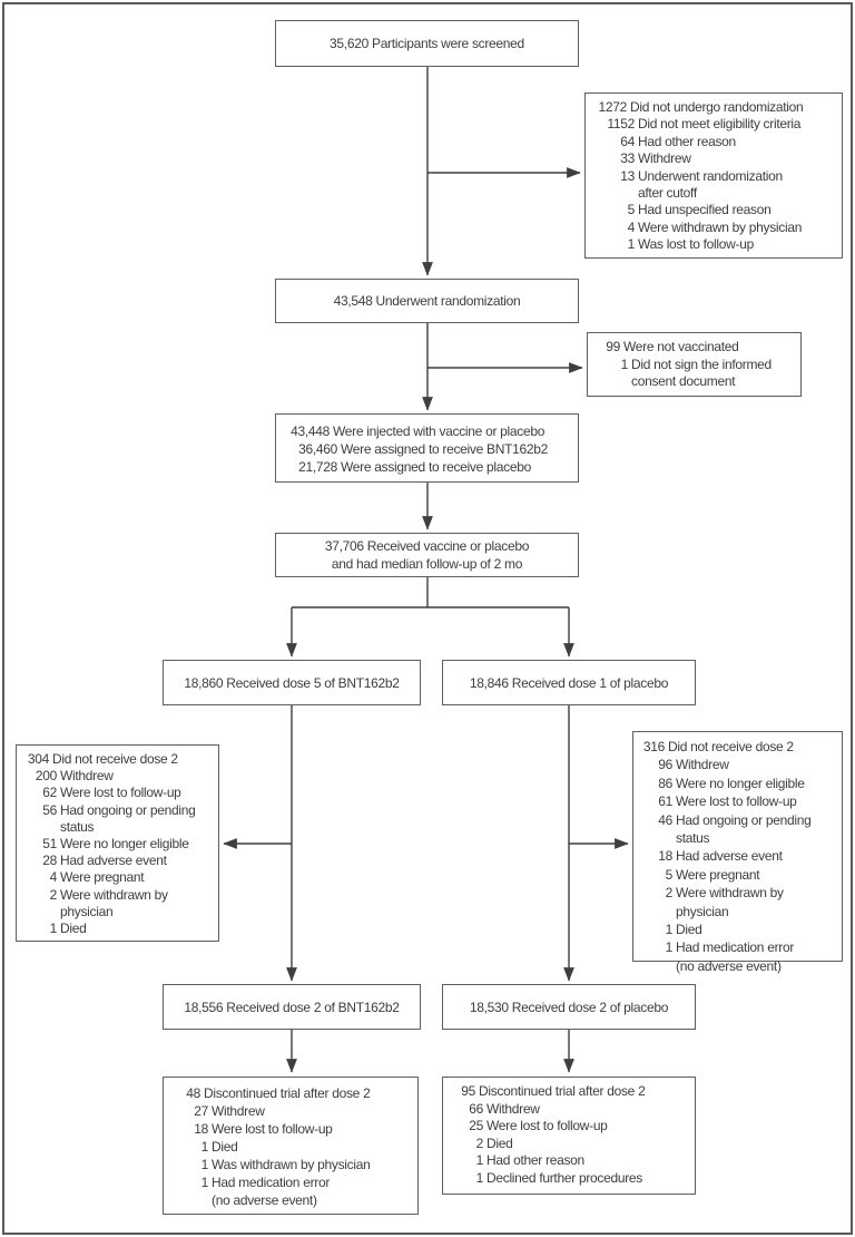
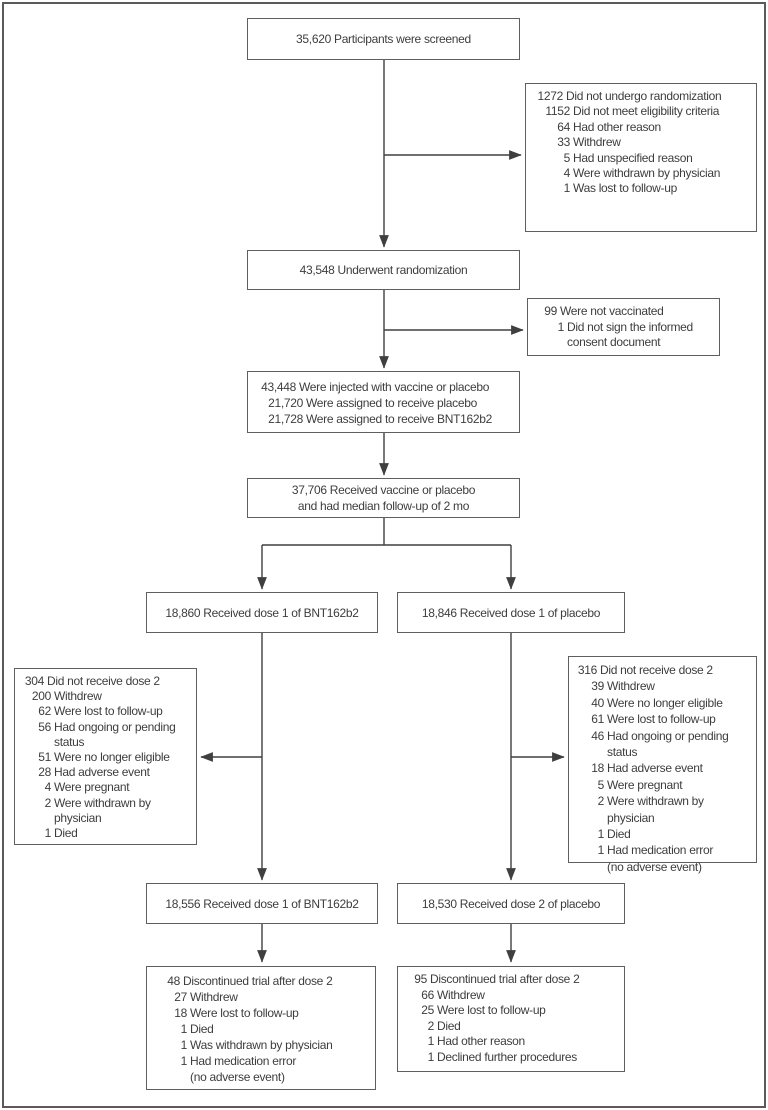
  35,620 Participants were screened
  1272
  Did not undergo randomization
  1152
  Did not meet eligibility criteria
  64
  Had other reason
  33
  Withdrew
- 13
- Underwent randomization
- after cutoff
  5
  Had unspecified reason
  4
  Were withdrawn by physician
  1
  Was lost to follow-up
  43,548 Underwent randomization
  99
  Were not vaccinated
  1
  Did not sign the informed
  consent document
  43,448
  Were injected with vaccine or placebo
- 36,460
+ 21,720
- Were assigned to receive BNT162b2
+ Were assigned to receive placebo
  21,728
- Were assigned to receive placebo
+ Were assigned to receive BNT162b2
  37,706 Received vaccine or placebo
  and had median follow-up of 2 mo
- 18,860 Received dose 5 of BNT162b2
+ 18,860 Received dose 1 of BNT162b2
  18,846 Received dose 1 of placebo
  304
  Did not receive dose 2
  200
  Withdrew
  62
  Were lost to follow-up
  56
  Had ongoing or pending
  status
  51
  Were no longer eligible
  28
  Had adverse event
  4
  Were pregnant
  2
  Were withdrawn by
  physician
  1
  Died
  316
  Did not receive dose 2
- 96
+ 39
  Withdrew
- 86
+ 40
  Were no longer eligible
  61
  Were lost to follow-up
  46
  Had ongoing or pending
  status
  18
  Had adverse event
  5
  Were pregnant
  2
  Were withdrawn by
  physician
  1
  Died
  1
  Had medication error
  (no adverse event)
- 18,556 Received dose 2 of BNT162b2
+ 18,556 Received dose 1 of BNT162b2
  18,530 Received dose 2 of placebo
  48
  Discontinued trial after dose 2
  27
  Withdrew
  18
  Were lost to follow-up
  1
  Died
  1
  Was withdrawn by physician
  1
  Had medication error
  (no adverse event)
  95
  Discontinued trial after dose 2
  66
  Withdrew
  25
  Were lost to follow-up
  2
  Died
  1
  Had other reason
  1
  Declined further procedures
